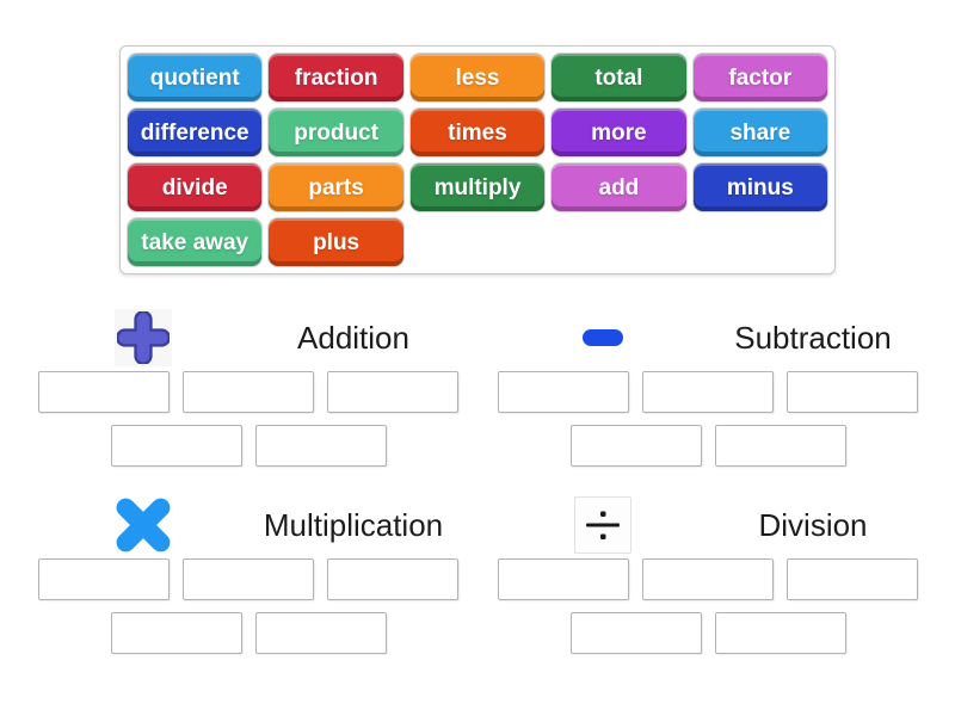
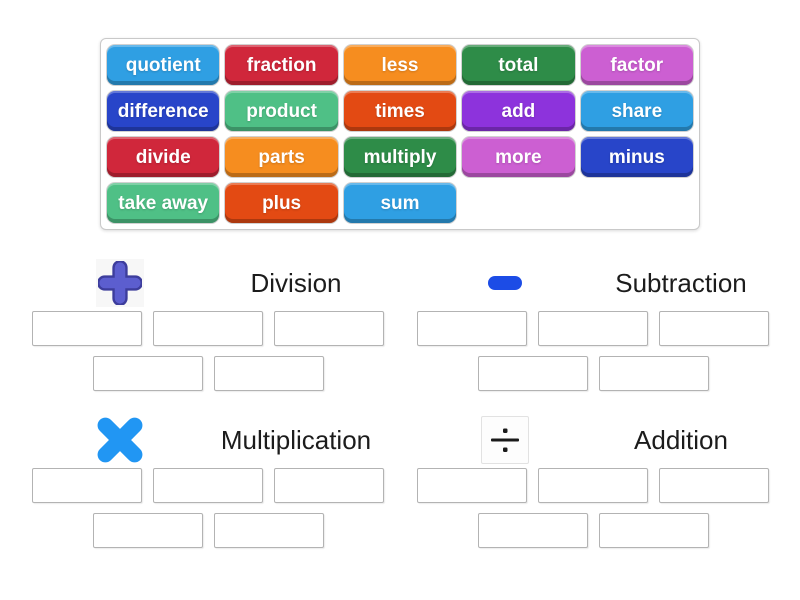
  quotient
  fraction
  less
  total
  factor
  difference
  product
  times
- more
+ add
  share
  divide
  parts
  multiply
- add
+ more
  minus
  take away
  plus
+ sum
- Addition
+ Division
  Subtraction
  Multiplication
- Division
+ Addition
